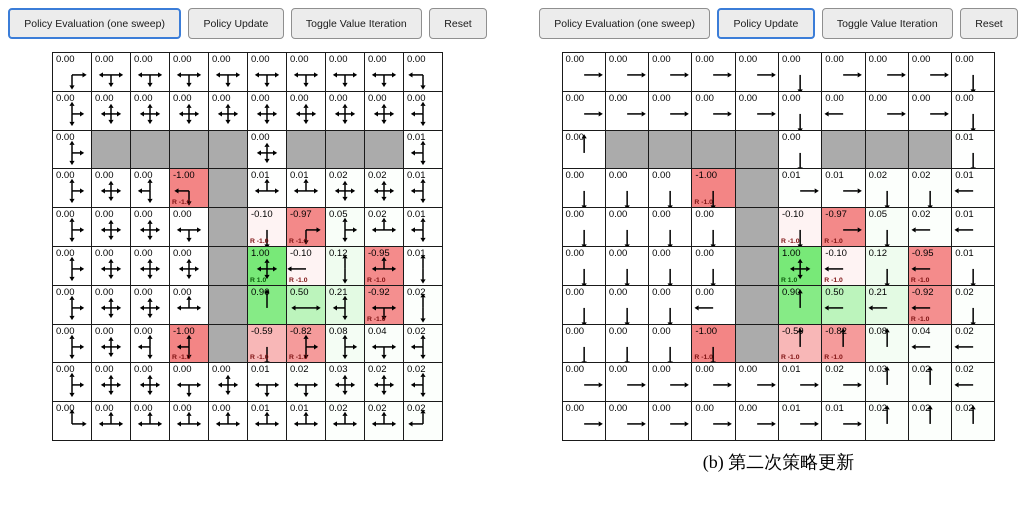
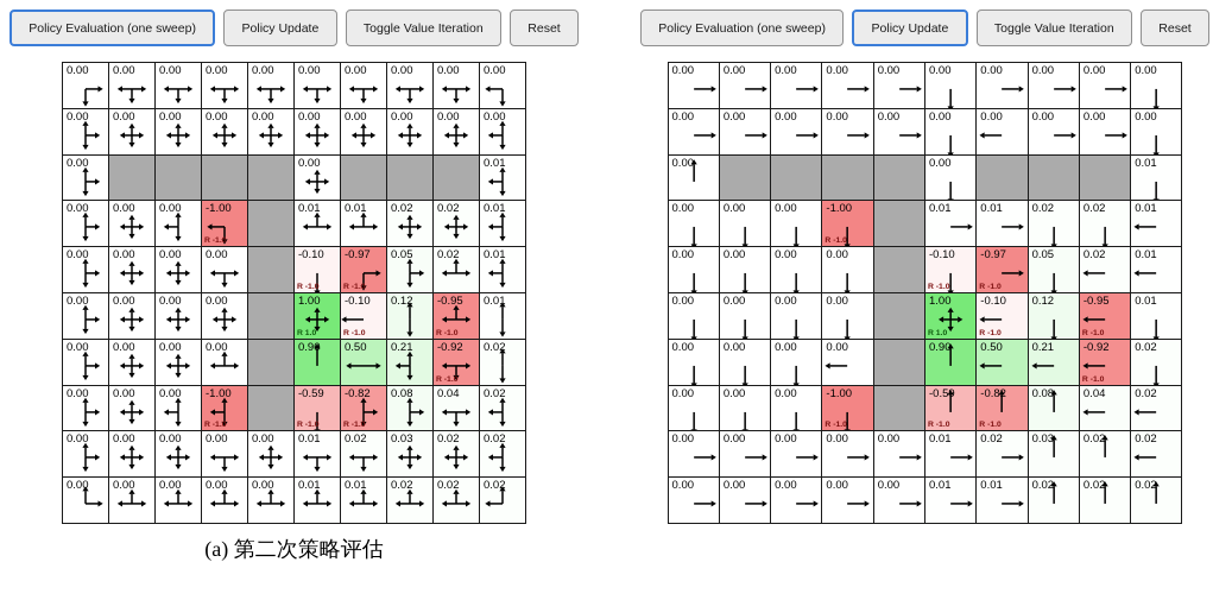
  Policy Evaluation (one sweep)
  Policy Update
  Toggle Value Iteration
  Reset
  0.00
  0.00
  0.00
  0.00
  0.00
  0.00
  0.00
  0.00
  0.00
  0.00
  0.00
  0.00
  0.00
  0.00
  0.00
  0.00
  0.00
  0.00
  0.00
  0.00
  0.00
  0.00
  0.01
  0.00
  0.00
  0.00
  -1.00
  0.01
  0.01
  0.02
  0.02
  0.01
  0.00
  0.00
  0.00
  0.00
  -0.10
  -0.97
  0.05
  0.02
  0.01
  0.00
  0.00
  0.00
  0.00
  1.00
  -0.10
  0.12
  -0.95
  0.01
  0.00
  0.00
  0.00
  0.00
  0.9
  0.50
  0.21
  -0.92
  0.02
  0.00
  0.00
  0.00
  -1.00
  -0.59
  -0.82
  0.08
  0.04
  0.02
  0.00
  0.00
  0.00
  0.00
  0.00
  0.01
  0.02
  0.03
  0.02
  0.02
  0.00
  0.00
  0.00
  0.00
  0.00
  0.01
  0.01
  0.02
  0.02
  0.02
+ (a) 第二次策略评估
  Policy Evaluation (one sweep)
  Policy Update
  Toggle Value Iteration
  Reset
  0.00
  0.00
  0.00
  0.00
  0.00
  0.00
  0.00
  0.00
  0.00
  0.00
  0.00
  0.00
  0.00
  0.00
  0.00
  0.00
  0.00
  0.00
  0.00
  0.00
  0.00
  0.00
  0.01
  0.00
  0.00
  0.00
  -1.00
  0.01
  0.01
  0.02
  0.02
  0.01
  0.00
  0.00
  0.00
  0.00
  -0.10
  -0.97
  0.05
  0.02
  0.01
  0.00
  0.00
  0.00
  0.00
  1.00
  -0.10
  0.12
  -0.95
  0.01
  0.00
  0.00
  0.00
  0.00
  0.90
  0.50
  0.21
  -0.92
  0.02
  0.00
  0.00
  0.00
  -1.00
  -0.5
  -0.8
  0.08
  0.04
  0.02
  0.00
  0.00
  0.00
  0.00
  0.00
  0.01
  0.02
  0.03
  0.02
  0.02
  0.00
  0.00
  0.00
  0.00
  0.00
  0.01
  0.01
  0.02
  0.02
  0.02
- (b) 第二次策略更新
